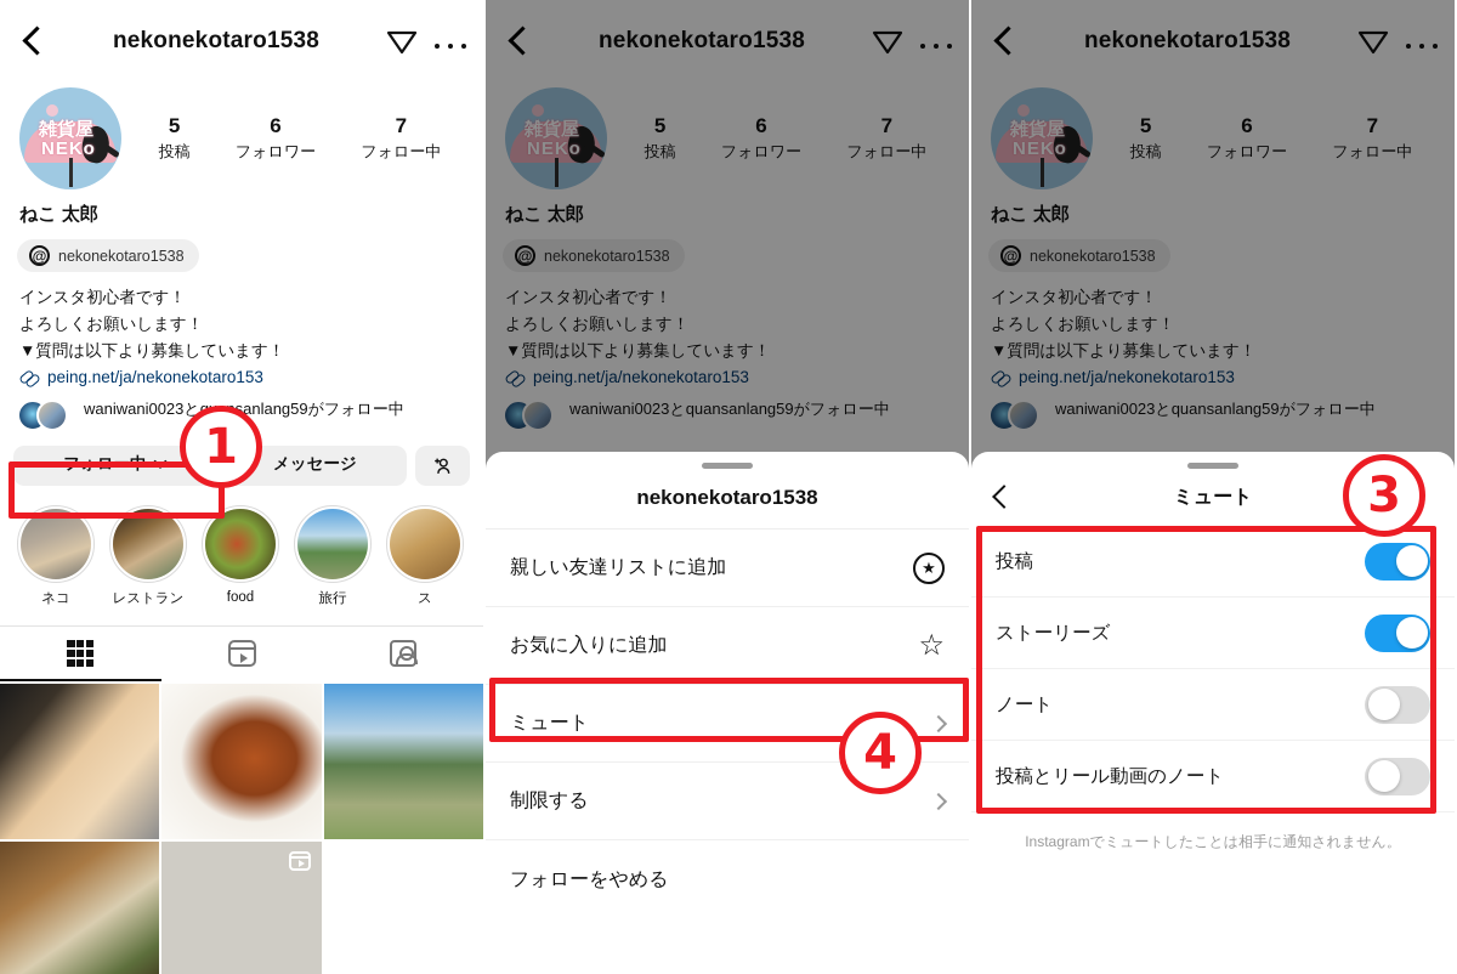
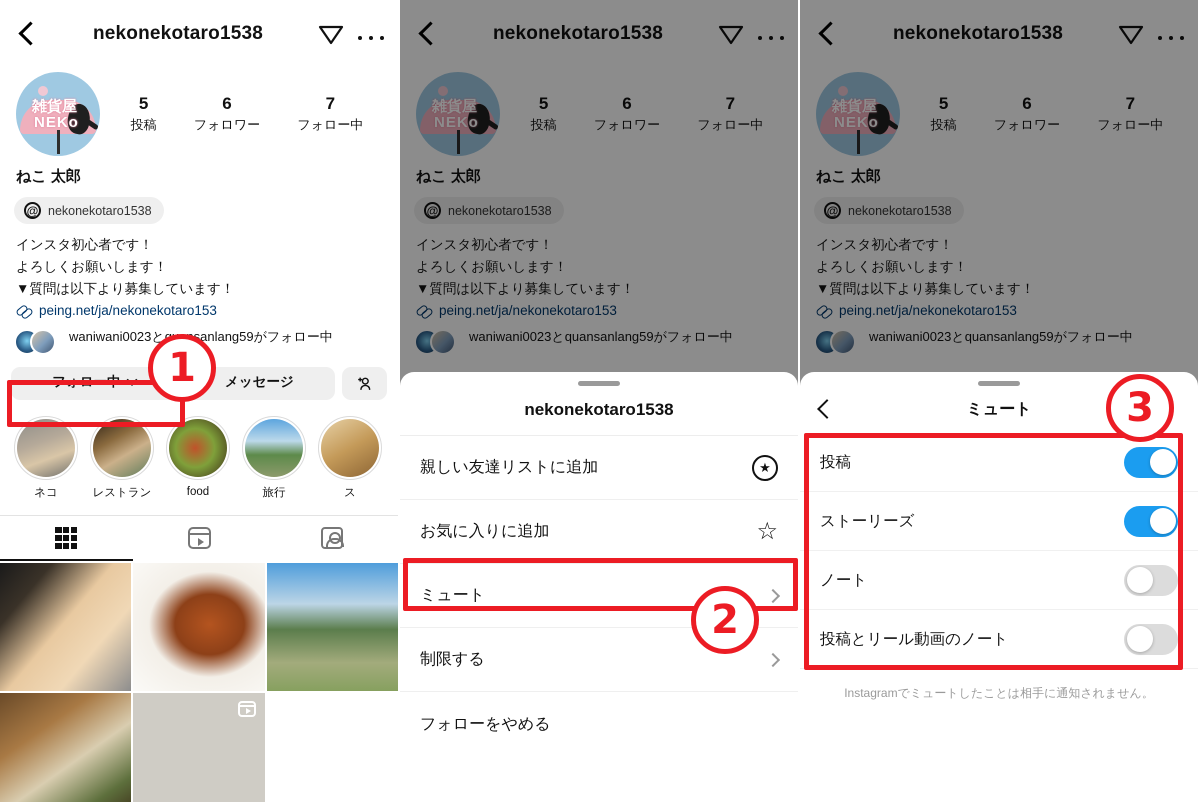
  nekonekotaro1538
  雑貨屋
  NEKo
  5
  投稿
  6
  フォロワー
  7
  フォロー中
  ねこ 太郎
  @
  nekonekotaro1538
  インスタ初心者です！
  よろしくお願いします！
  ▼質問は以下より募集しています！
  peing.net/ja/nekonekotaro153
  waniwani0023とsanlang59がフォロー中
  フォロー中
  メッセージ
  ネコ
  レストラン
  food
  旅行
  ス
  1
  nekonekotaro1538
  雑貨屋
  NEKo
  5
  投稿
  6
  フォロワー
  7
  フォロー中
  ねこ 太郎
  @
  nekonekotaro1538
  インスタ初心者です！
  よろしくお願いします！
  ▼質問は以下より募集しています！
  peing.net/ja/nekonekotaro153
  waniwani0023とquansanlang59がフォロー中
  nekonekotaro1538
  親しい友達リストに追加
  ★
  お気に入りに追加
  ☆
  ミュート
  制限する
  フォローをやめる
- 4
+ 2
  nekonekotaro1538
  雑貨屋
  NEKo
  5
  投稿
  6
  フォロワー
  7
  フォロー中
  ねこ 太郎
  @
  nekonekotaro1538
  インスタ初心者です！
  よろしくお願いします！
  ▼質問は以下より募集しています！
  peing.net/ja/nekonekotaro153
  waniwani0023とquansanlang59がフォロー中
  ミュート
  投稿
  ストーリーズ
  ノート
  投稿とリール動画のノート
  Instagramでミュートしたことは相手に通知されません。
  3
